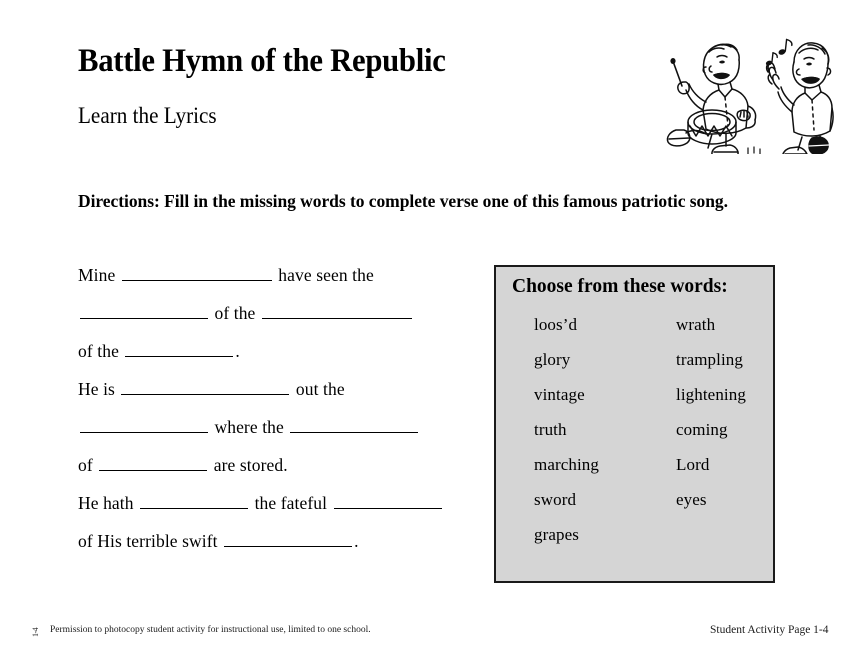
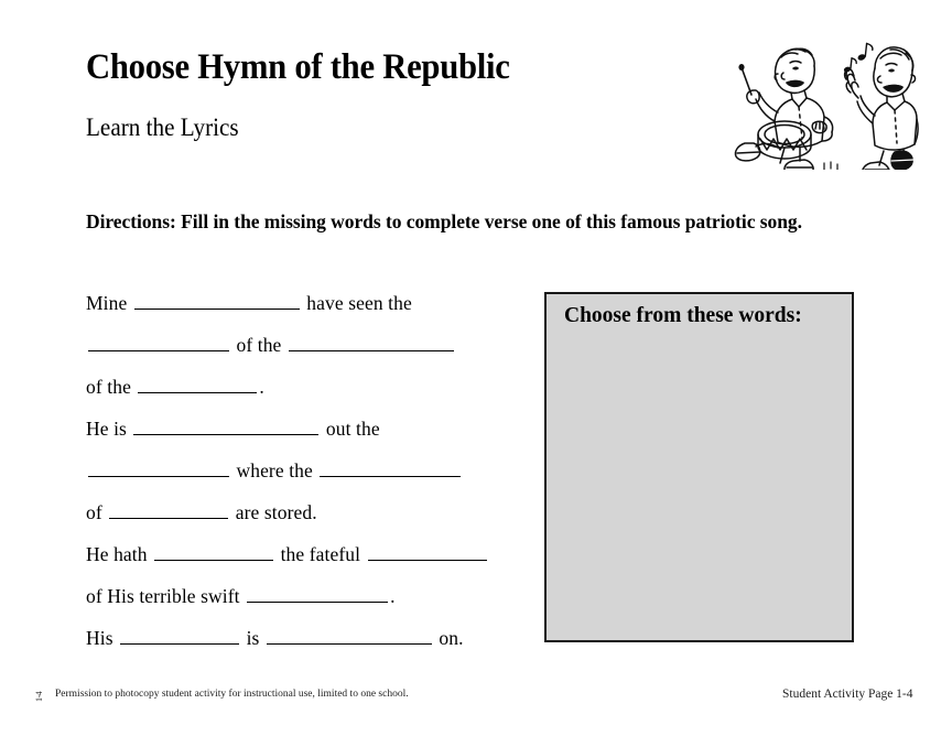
- Battle Hymn of the Republic
+ Choose Hymn of the Republic
  Learn the Lyrics
  Directions: Fill in the missing words to complete verse one of this famous patriotic song.
  Mine have seen the
  of the
  of the .
  He is out the
  where the
  of are stored.
  He hath the fateful
  of His terrible swift .
+ His is on.
  Choose from these words:
- loos’d
- wrath
- glory
- trampling
- vintage
- lightening
- truth
- coming
- marching
- Lord
- sword
- eyes
- grapes
  Permission to photocopy student activity for instructional use, limited to one school.
  Student Activity Page 1-4
